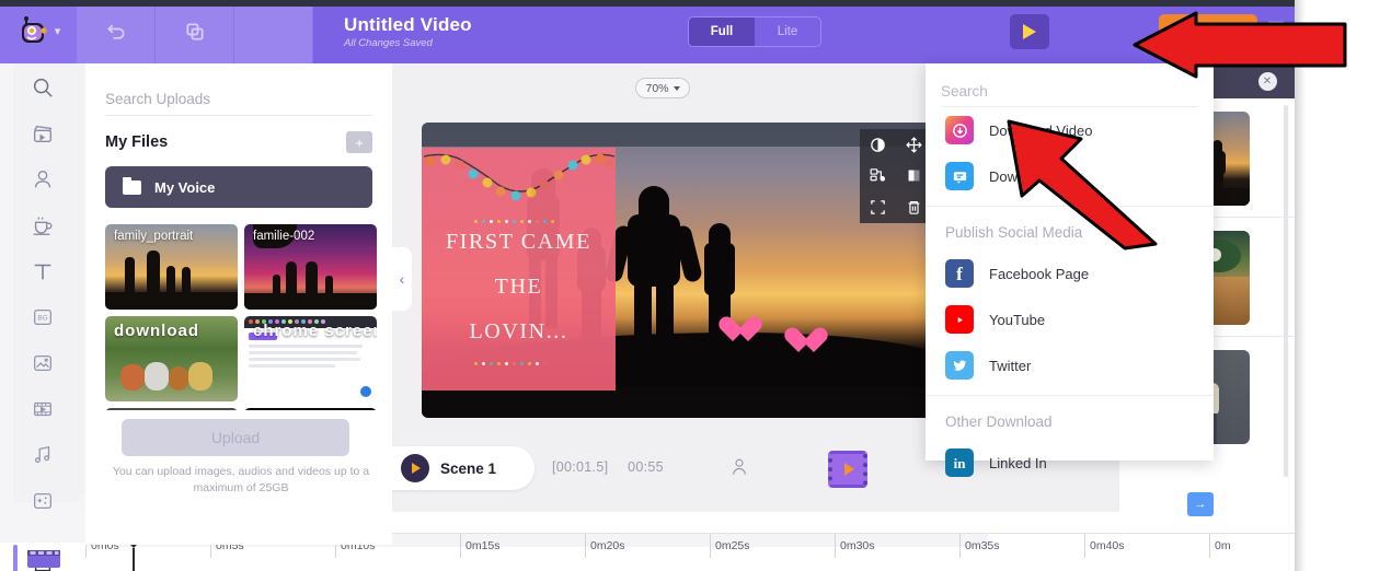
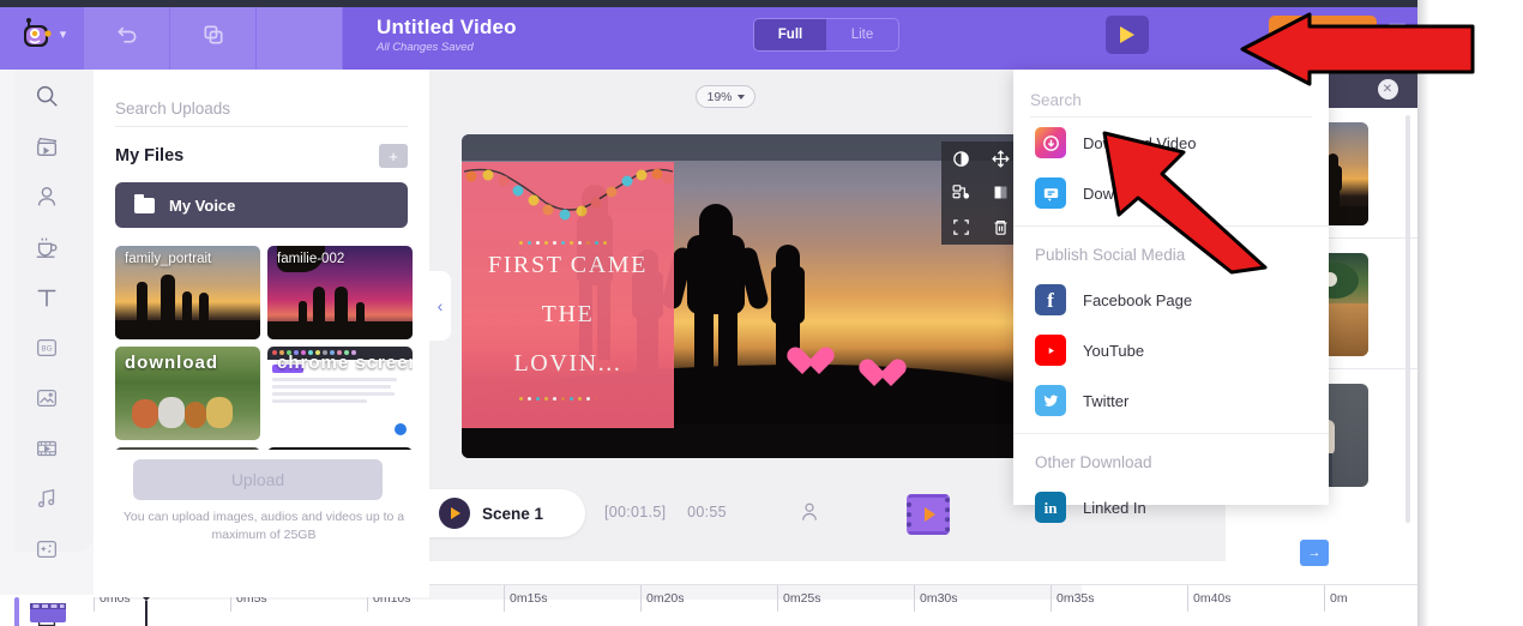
  ▾
  Untitled Video
  All Changes Saved
  Full
  Lite
  Search Uploads
  My Files
  +
  My Voice
  family_portrait
  familie-002
  download
  Upload
  You can upload images, audios and videos up to a maximum of 25GB
- 70%
+ 19%
  FIRST CAME
  THE
  LOVIN...
  ‹
  Scene 1
  [00:01.5] 00:55
  ✕
  →
  Search
  Publish Social Media
  f
  Facebook Page
  YouTube
  Twitter
  Other Download
  in
  Linked In
  0m0s
  0m5s
  0m10s
  0m15s
  0m20s
  0m25s
  0m30s
  0m35s
  0m40s
  0m
